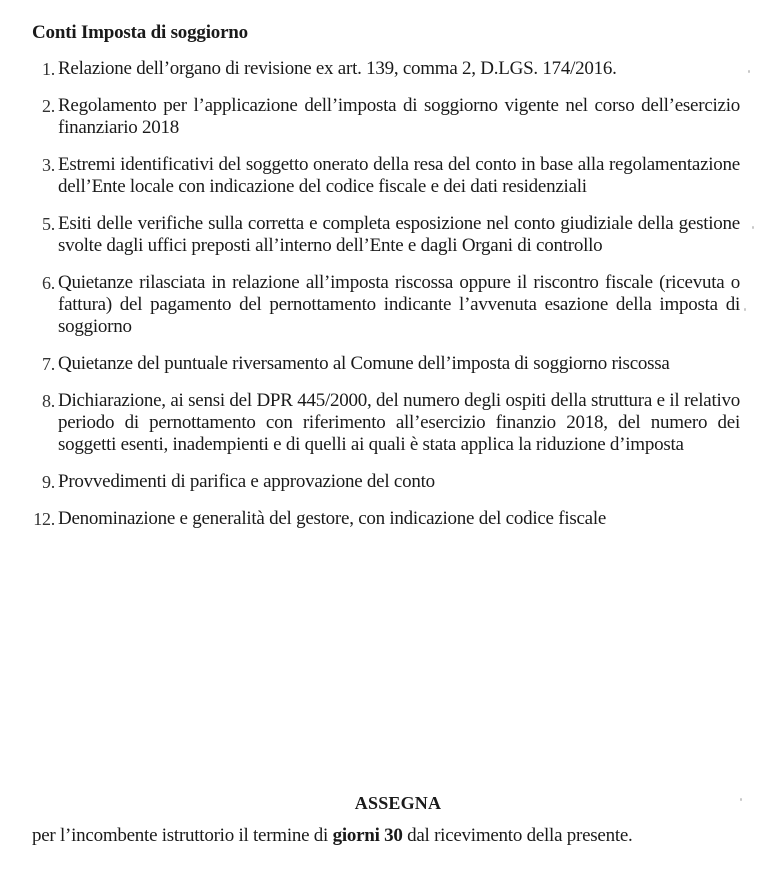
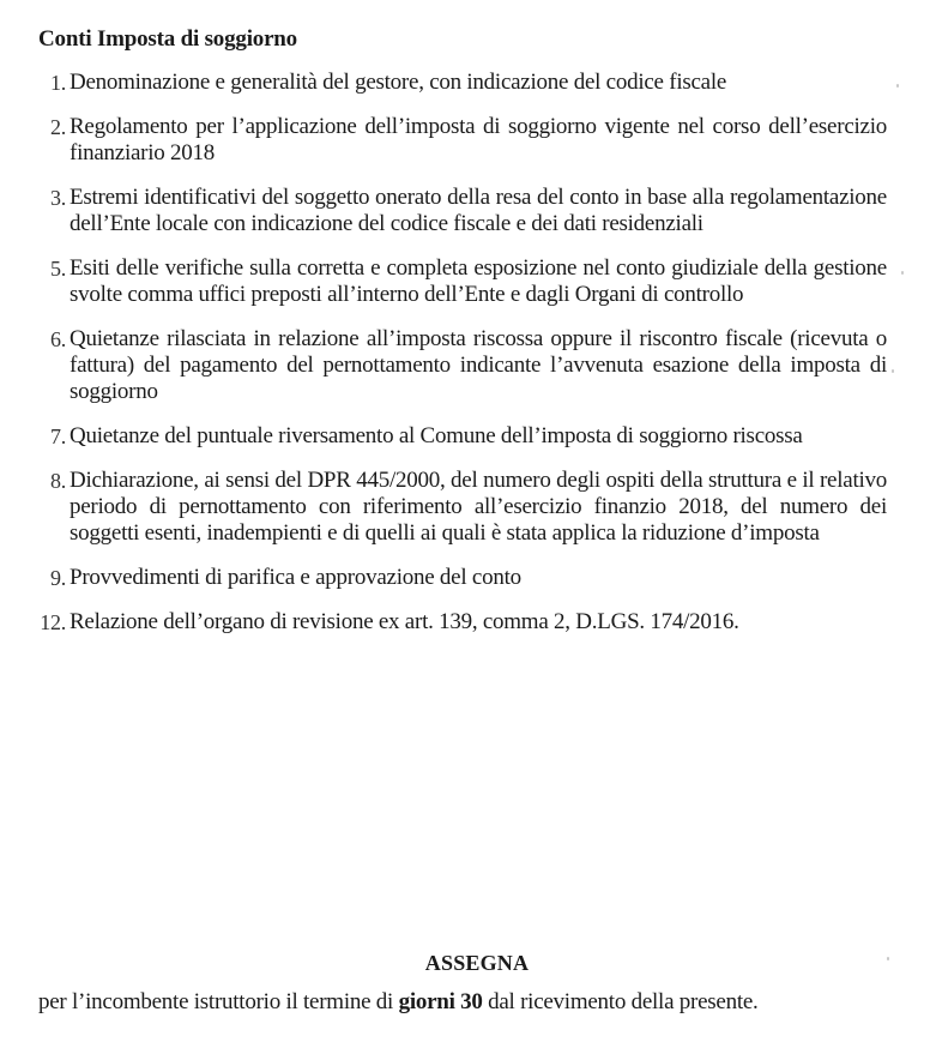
  Conti Imposta di soggiorno
  1.
- Relazione dell’organo di revisione ex art. 139, comma 2, D.LGS. 174/2016.
+ Denominazione e generalità del gestore, con indicazione del codice fiscale
  2.
  Regolamento per l’applicazione dell’imposta di soggiorno vigente nel corso dell’esercizio finanziario 2018
  3.
  Estremi identificativi del soggetto onerato della resa del conto in base alla regolamentazione dell’Ente locale con indicazione del codice fiscale e dei dati residenziali
  5.
- Esiti delle verifiche sulla corretta e completa esposizione nel conto giudiziale della gestione svolte dagli uffici preposti all’interno dell’Ente e dagli Organi di controllo
+ Esiti delle verifiche sulla corretta e completa esposizione nel conto giudiziale della gestione svolte comma uffici preposti all’interno dell’Ente e dagli Organi di controllo
  6.
  Quietanze rilasciata in relazione all’imposta riscossa oppure il riscontro fiscale (ricevuta o fattura) del pagamento del pernottamento indicante l’avvenuta esazione della imposta di soggiorno
  7.
  Quietanze del puntuale riversamento al Comune dell’imposta di soggiorno riscossa
  8.
  Dichiarazione, ai sensi del DPR 445/2000, del numero degli ospiti della struttura e il relativo periodo di pernottamento con riferimento all’esercizio finanzio 2018, del numero dei soggetti esenti, inadempienti e di quelli ai quali è stata applica la riduzione d’imposta
  9.
  Provvedimenti di parifica e approvazione del conto
  12.
- Denominazione e generalità del gestore, con indicazione del codice fiscale
+ Relazione dell’organo di revisione ex art. 139, comma 2, D.LGS. 174/2016.
  ASSEGNA
  per l’incombente istruttorio il termine di giorni 30 dal ricevimento della presente.
